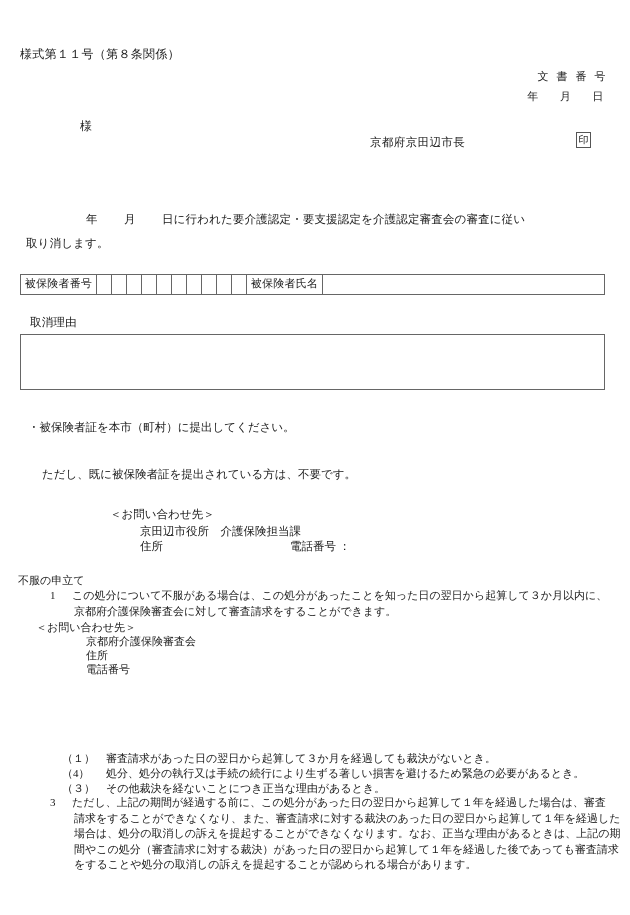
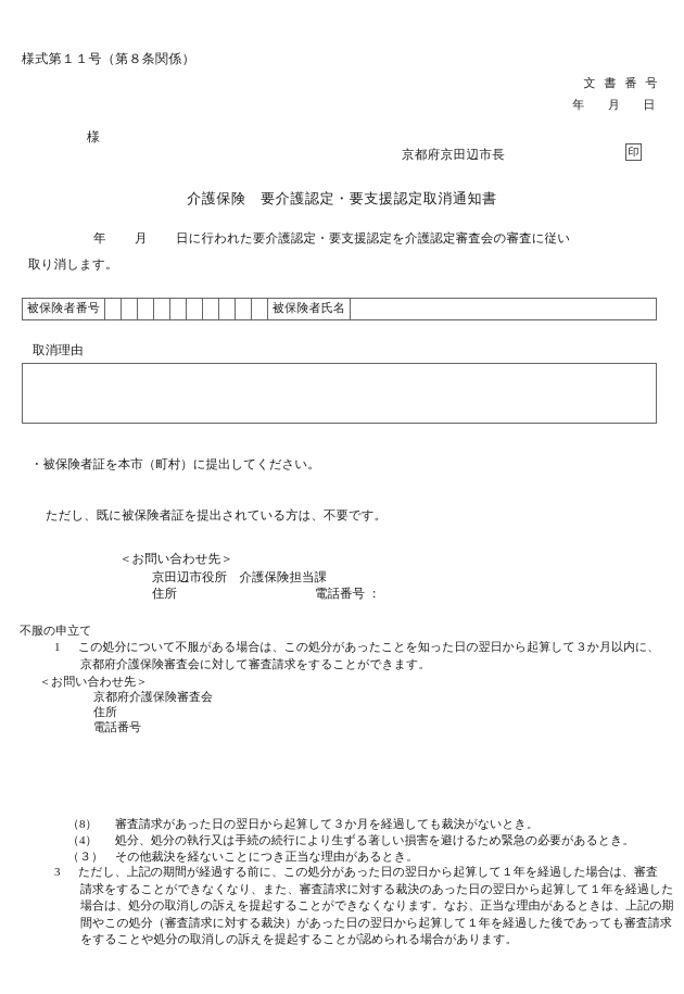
  様式第１１号（第８条関係）
  文 書 番 号
  年 月 日
  様
  京都府京田辺市長
  印
+ 介護保険 要介護認定・要支援認定取消通知書
  年 月 日に行われた要介護認定・要支援認定を介護認定審査会の審査に従い
  取り消します。
  被保険者番号
  被保険者氏名
  取消理由
  ・被保険者証を本市（町村）に提出してください。
  ただし、既に被保険者証を提出されている方は、不要です。
  ＜お問い合わせ先＞
  京田辺市役所 介護保険担当課
  住所
  電話番号 ：
  不服の申立て
  1
  この処分について不服がある場合は、この処分があったことを知った日の翌日から起算して３か月以内に、
  京都府介護保険審査会に対して審査請求をすることができます。
  ＜お問い合わせ先＞
  京都府介護保険審査会
  住所
  電話番号
- （１） 審査請求があった日の翌日から起算して３か月を経過しても裁決がないとき。
+ （8） 審査請求があった日の翌日から起算して３か月を経過しても裁決がないとき。
  （4） 処分、処分の執行又は手続の続行により生ずる著しい損害を避けるため緊急の必要があるとき。
  （３） その他裁決を経ないことにつき正当な理由があるとき。
  3
  ただし、上記の期間が経過する前に、この処分があった日の翌日から起算して１年を経過した場合は、審査
  請求をすることができなくなり、また、審査請求に対する裁決のあった日の翌日から起算して１年を経過した
  場合は、処分の取消しの訴えを提起することができなくなります。なお、正当な理由があるときは、上記の期
  間やこの処分（審査請求に対する裁決）があった日の翌日から起算して１年を経過した後であっても審査請求
  をすることや処分の取消しの訴えを提起することが認められる場合があります。
